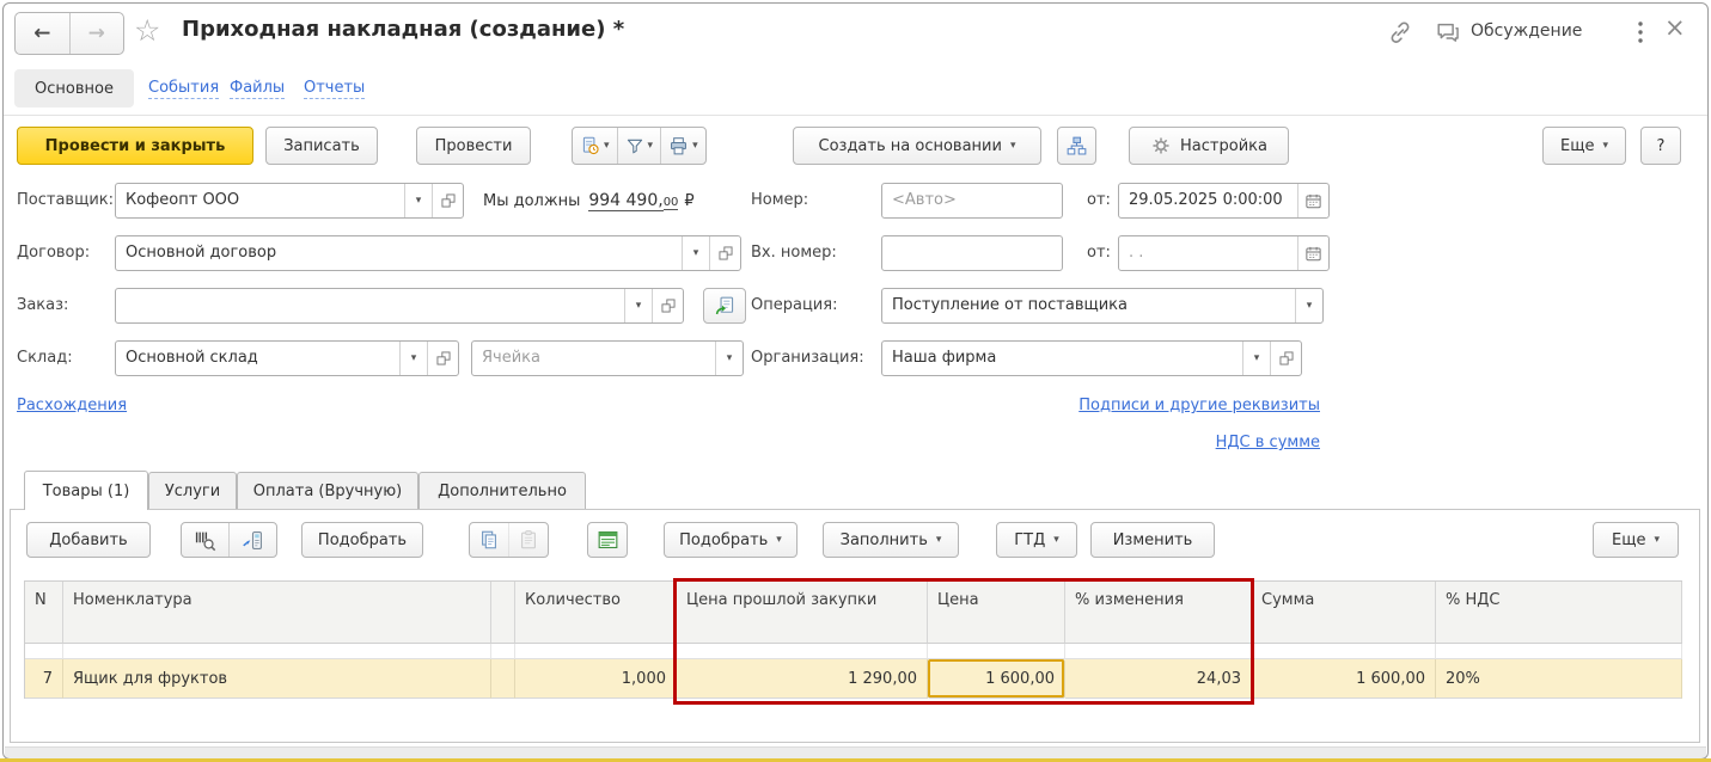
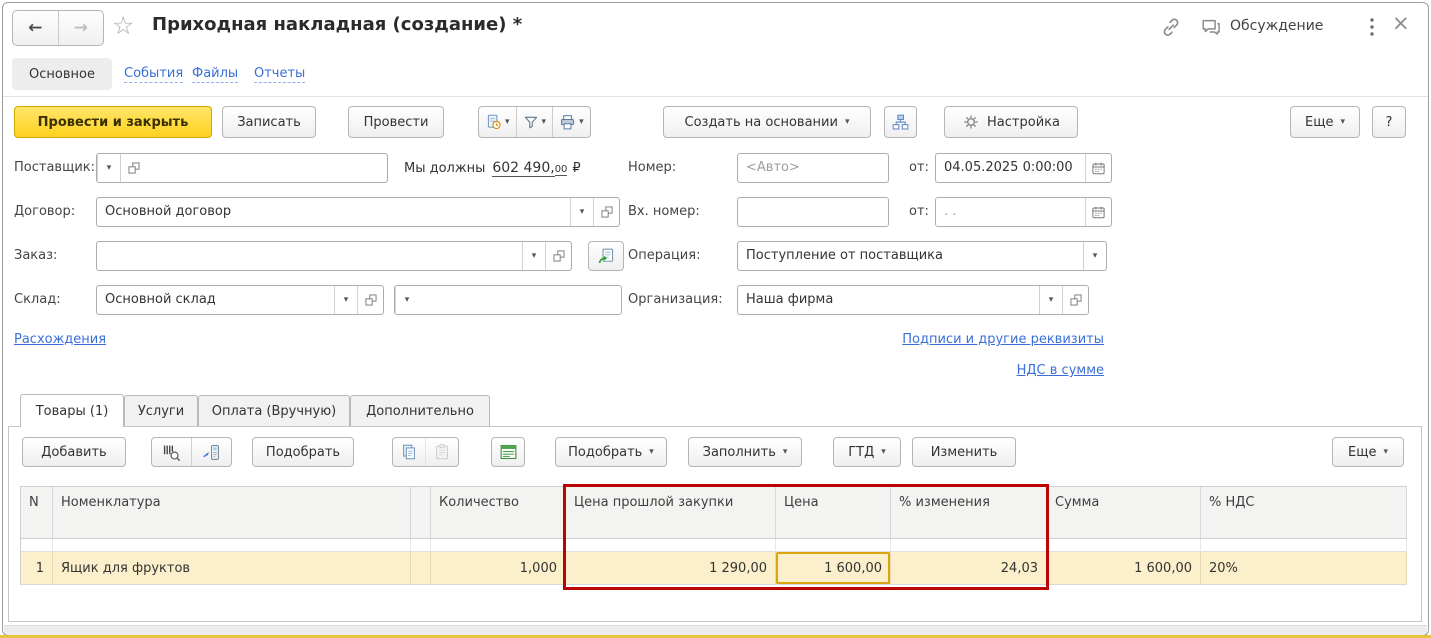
  ←
  →
  ☆
  Приходная накладная (создание) *
  Обсуждение
  ×
  Основное
  События
  Файлы
  Отчеты
  Провести и закрыть
  Записать
  Провести
  ▾
  ▾
  ▾
  Создать на основании
  ▾
  Настройка
  Еще
  ▾
  ?
  Поставщик:
- Кофеопт ООО
  ▾
  Мы должны
- 994 490,
+ 602 490,
  00
  ₽
  Номер:
  <Авто>
  от:
- 29.05.2025 0:00:00
+ 04.05.2025 0:00:00
  Договор:
  Основной договор
  ▾
  Вх. номер:
  от:
  . .
  Заказ:
  ▾
  Операция:
  Поступление от поставщика
  ▾
  Склад:
  Основной склад
  ▾
- Ячейка
  ▾
  Организация:
  Наша фирма
  ▾
  Расхождения
  Подписи и другие реквизиты
  НДС в сумме
  Товары (1)
  Услуги
  Оплата (Вручную)
  Дополнительно
  Добавить
  Подобрать
  Подобрать
  ▾
  Заполнить
  ▾
  ГТД
  ▾
  Изменить
  Еще
  ▾
  N
  Номенклатура
  Количество
  Цена прошлой закупки
  Цена
  % изменения
  Сумма
  % НДС
- 7
+ 1
  Ящик для фруктов
  1,000
  1 290,00
  1 600,00
  24,03
  1 600,00
  20%
